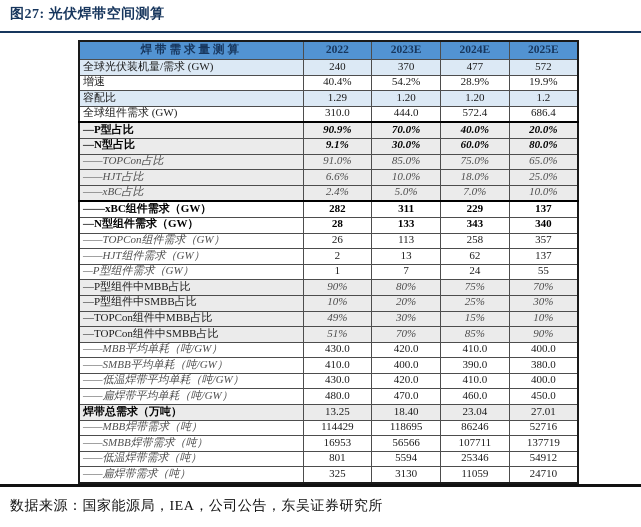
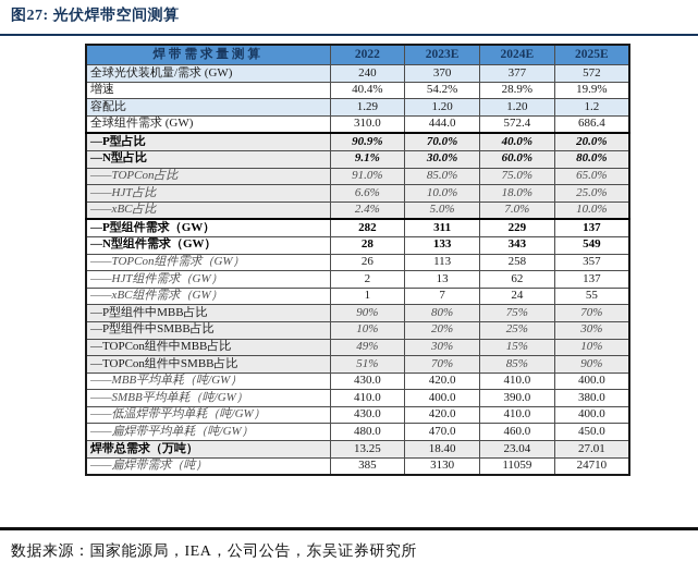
  图27: 光伏焊带空间测算
  焊带需求量测算	2022	2023E	2024E	2025E
- 全球光伏装机量/需求 (GW)	240	370	477	572
+ 全球光伏装机量/需求 (GW)	240	370	377	572
  增速	40.4%	54.2%	28.9%	19.9%
  容配比	1.29	1.20	1.20	1.2
  全球组件需求 (GW)	310.0	444.0	572.4	686.4
  —P型占比	90.9%	70.0%	40.0%	20.0%
  —N型占比	9.1%	30.0%	60.0%	80.0%
  ——TOPCon占比	91.0%	85.0%	75.0%	65.0%
  ——HJT占比	6.6%	10.0%	18.0%	25.0%
  ——xBC占比	2.4%	5.0%	7.0%	10.0%
- ——xBC组件需求（GW）	282	311	229	137
+ —P型组件需求（GW）	282	311	229	137
- —N型组件需求（GW）	28	133	343	340
+ —N型组件需求（GW）	28	133	343	549
  ——TOPCon组件需求（GW）	26	113	258	357
  ——HJT组件需求（GW）	2	13	62	137
- —P型组件需求（GW）	1	7	24	55
+ ——xBC组件需求（GW）	1	7	24	55
  —P型组件中MBB占比	90%	80%	75%	70%
  —P型组件中SMBB占比	10%	20%	25%	30%
  —TOPCon组件中MBB占比	49%	30%	15%	10%
  —TOPCon组件中SMBB占比	51%	70%	85%	90%
  ——MBB平均单耗（吨/GW）	430.0	420.0	410.0	400.0
  ——SMBB平均单耗（吨/GW）	410.0	400.0	390.0	380.0
  ——低温焊带平均单耗（吨/GW）	430.0	420.0	410.0	400.0
  ——扁焊带平均单耗（吨/GW）	480.0	470.0	460.0	450.0
  焊带总需求（万吨）	13.25	18.40	23.04	27.01
- ——MBB焊带需求（吨）	114429	118695	86246	52716
- ——SMBB焊带需求（吨）	16953	56566	107711	137719
- ——低温焊带需求（吨）	801	5594	25346	54912
- ——扁焊带需求（吨）	325	3130	11059	24710
+ ——扁焊带需求（吨）	385	3130	11059	24710
  数据来源：国家能源局，IEA，公司公告，东吴证券研究所
